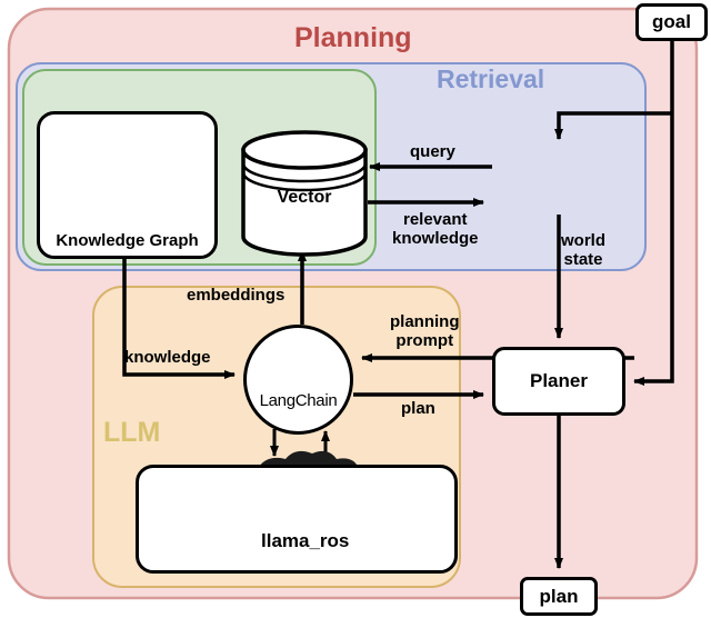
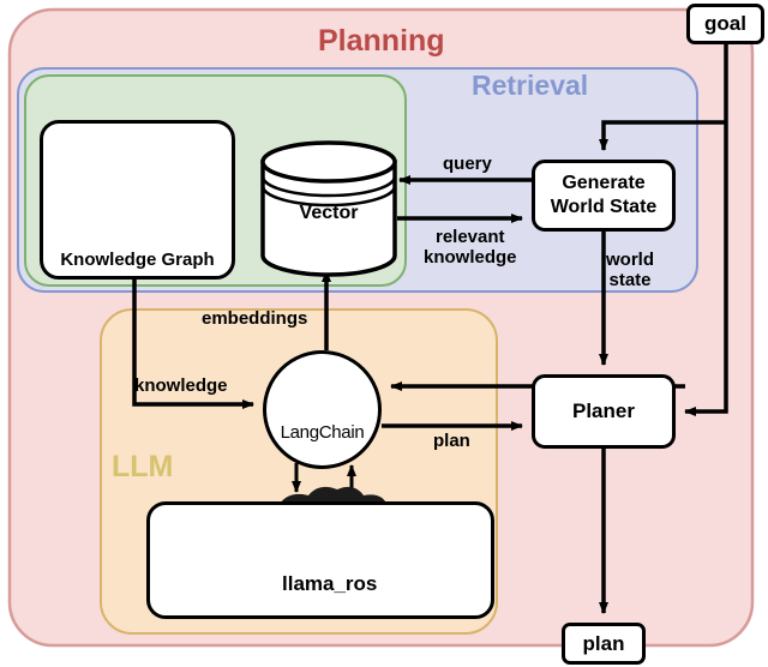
  Planning
  Retrieval
  LLM
  goal
+ Generate
+ World State
  Planer
  plan
  Knowledge Graph
  LangChain
  llama_ros
  Vector
  query
  relevant
  knowledge
  world
  state
  embeddings
  knowledge
- planning
- prompt
  plan
